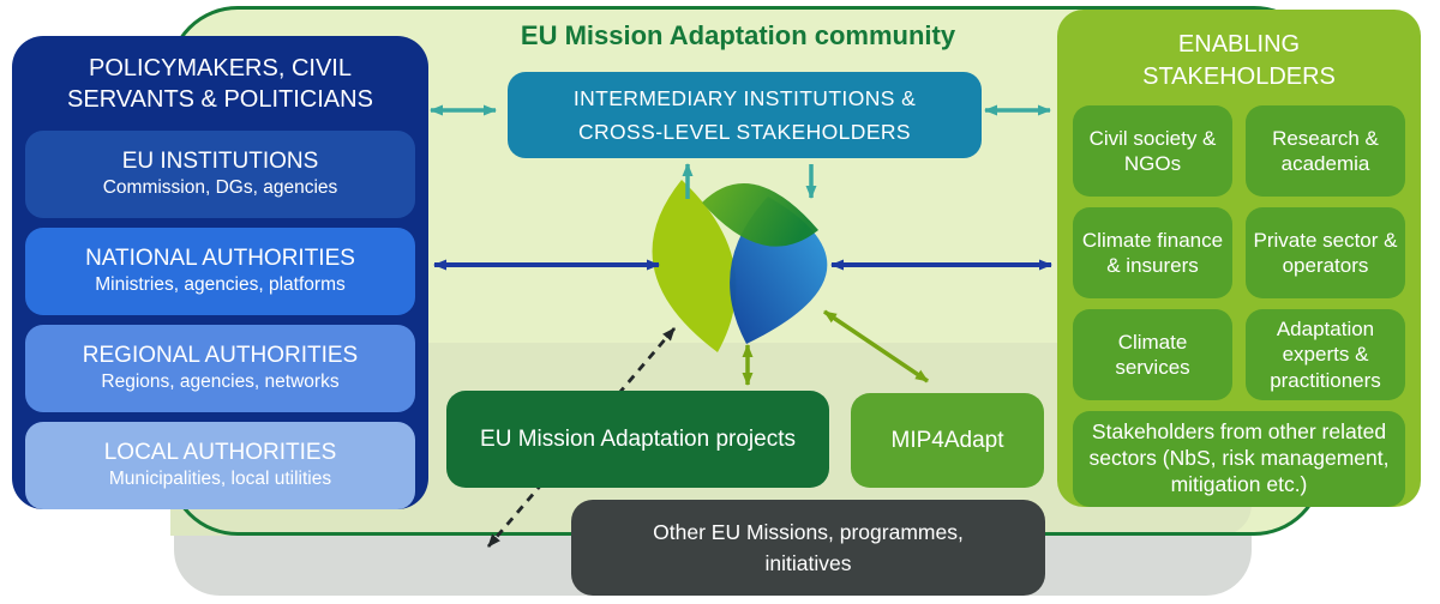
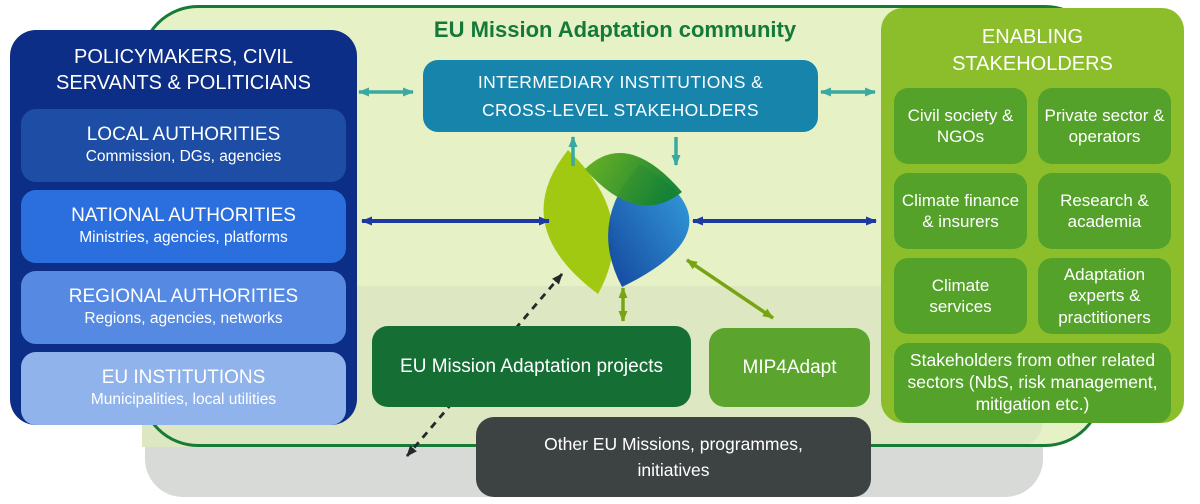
  EU Mission Adaptation community
  POLICYMAKERS, CIVIL SERVANTS & POLITICIANS
- EU INSTITUTIONS
+ LOCAL AUTHORITIES
  Commission, DGs, agencies
  NATIONAL AUTHORITIES
  Ministries, agencies, platforms
  REGIONAL AUTHORITIES
  Regions, agencies, networks
- LOCAL AUTHORITIES
+ EU INSTITUTIONS
  Municipalities, local utilities
  INTERMEDIARY INSTITUTIONS &
  CROSS-LEVEL STAKEHOLDERS
  EU Mission Adaptation projects
  MIP4Adapt
  Other EU Missions, programmes, initiatives
  ENABLING STAKEHOLDERS
  Civil society & NGOs
- Research & academia
+ Private sector & operators
  Climate finance & insurers
- Private sector & operators
+ Research & academia
  Climate services
  Adaptation experts & practitioners
  Stakeholders from other related sectors (NbS, risk management, mitigation etc.)
